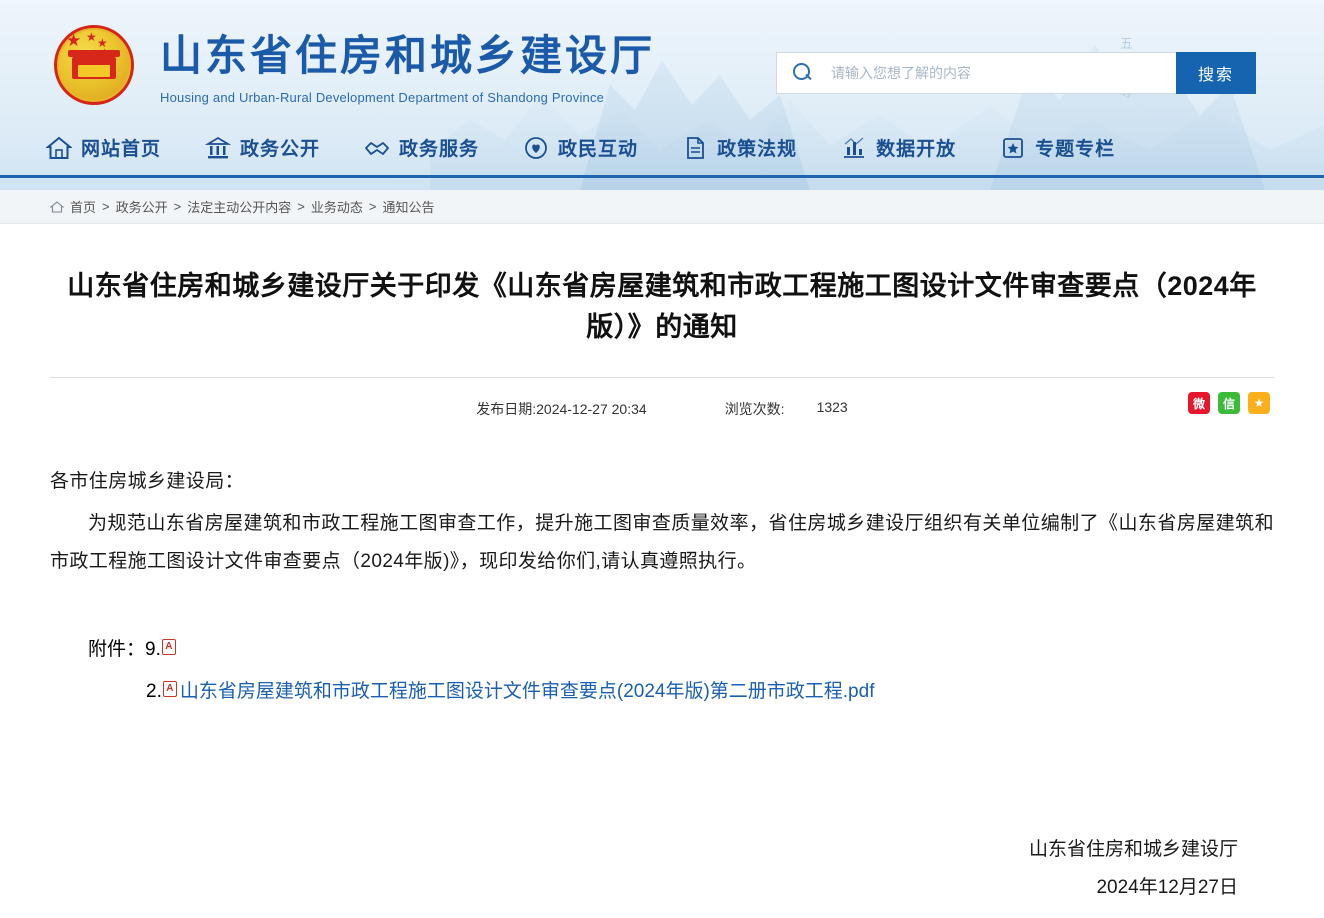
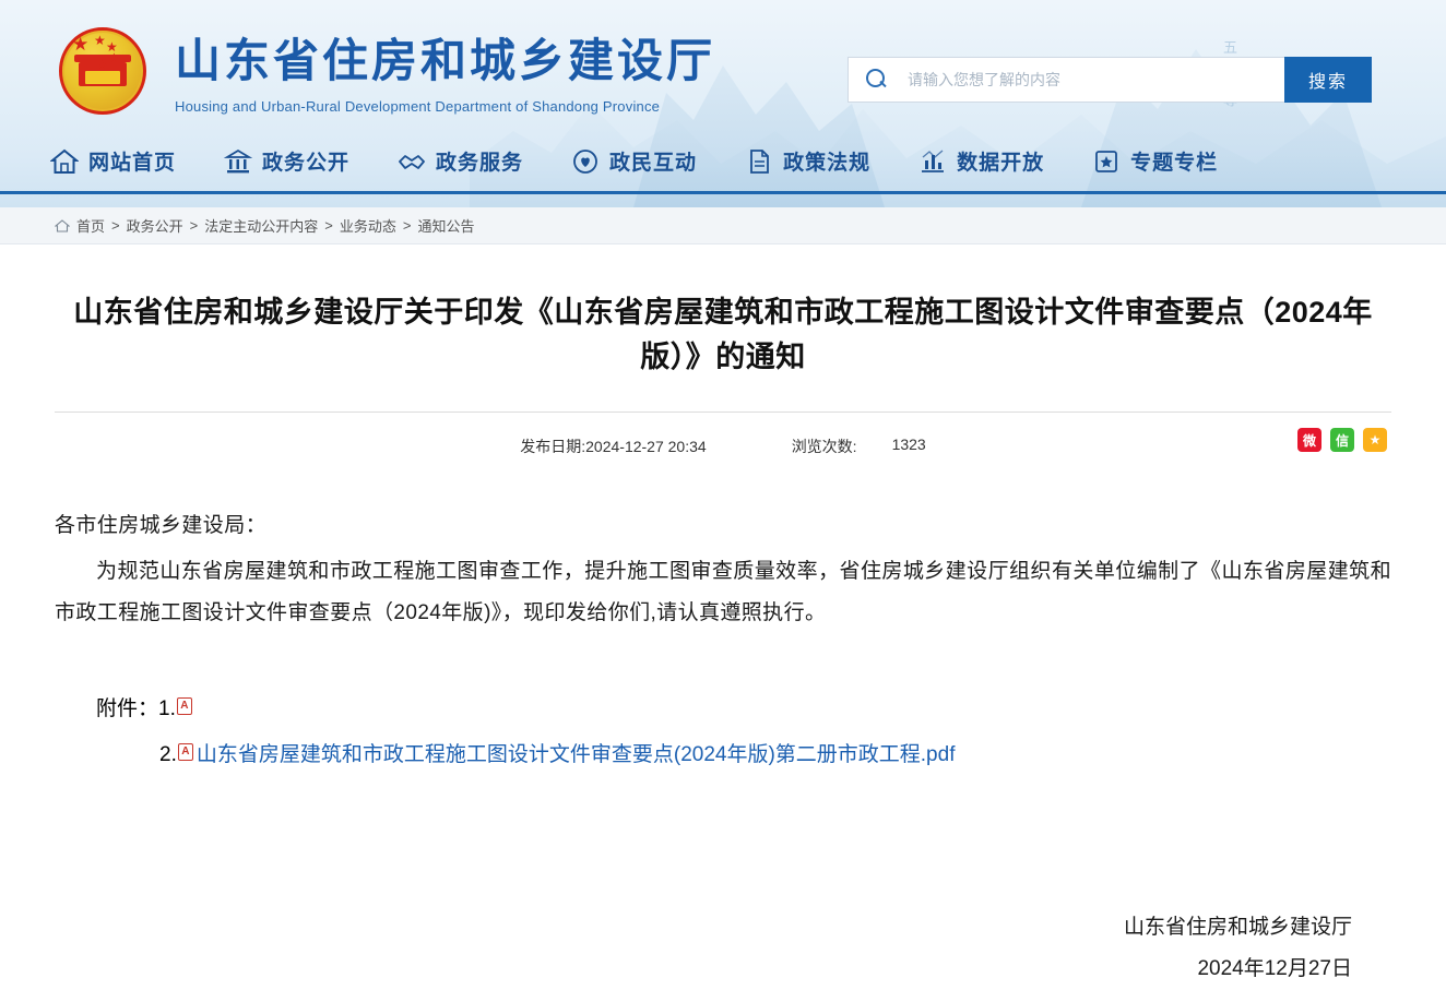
  五
  ★
  ★
  ★
  ★
  ★
  山东省住房和城乡建设厅
  Housing and Urban-Rural Development Department of Shandong Province
  请输入您想了解的内容
  搜索
  网站首页
  政务公开
  政务服务
  政民互动
  政策法规
  数据开放
  专题专栏
  首页
  >
  政务公开
  >
  法定主动公开内容
  >
  业务动态
  >
  通知公告
  山东省住房和城乡建设厅关于印发《山东省房屋建筑和市政工程施工图设计文件审查要点（2024年版）》的通知
  发布日期:2024-12-27 20:34
  浏览次数:
  1323
  微
  信
  ★
  各市住房城乡建设局：
  为规范山东省房屋建筑和市政工程施工图审查工作，提升施工图审查质量效率，省住房城乡建设厅组织有关单位编制了《山东省房屋建筑和市政工程施工图设计文件审查要点（2024年版)》，现印发给你们,请认真遵照执行。
  附件：
- 9.
+ 1.
  2.
  山东省房屋建筑和市政工程施工图设计文件审查要点(2024年版)第二册市政工程.pdf
  山东省住房和城乡建设厅
  2024年12月27日
